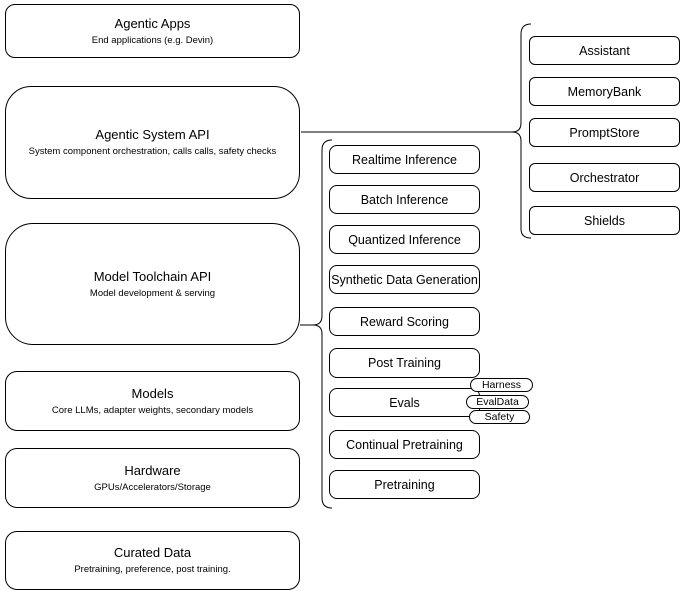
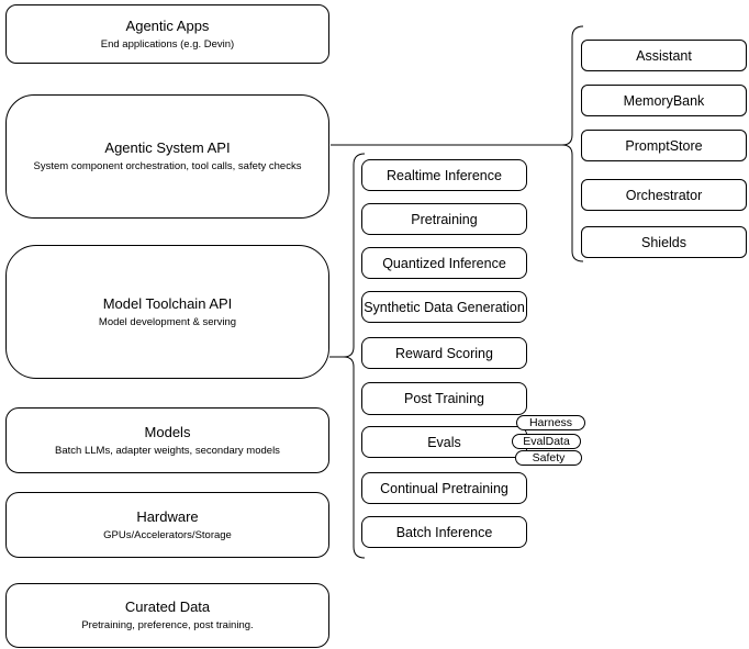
  Agentic Apps
  End applications (e.g. Devin)
  Agentic System API
- System component orchestration, calls calls, safety checks
+ System component orchestration, tool calls, safety checks
  Model Toolchain API
  Model development & serving
  Models
- Core LLMs, adapter weights, secondary models
+ Batch LLMs, adapter weights, secondary models
  Hardware
  GPUs/Accelerators/Storage
  Curated Data
  Pretraining, preference, post training.
  Realtime Inference
- Batch Inference
+ Pretraining
  Quantized Inference
  Synthetic Data Generation
  Reward Scoring
  Post Training
  Evals
  Continual Pretraining
- Pretraining
+ Batch Inference
  Harness
  EvalData
  Safety
  Assistant
  MemoryBank
  PromptStore
  Orchestrator
  Shields
